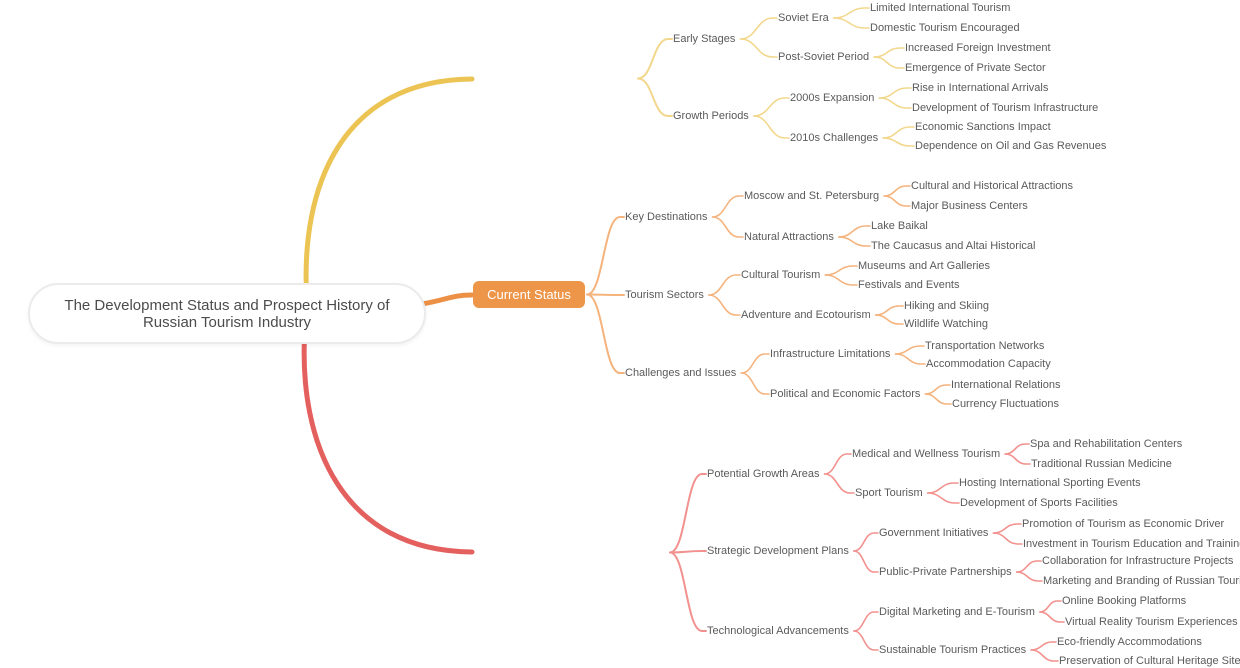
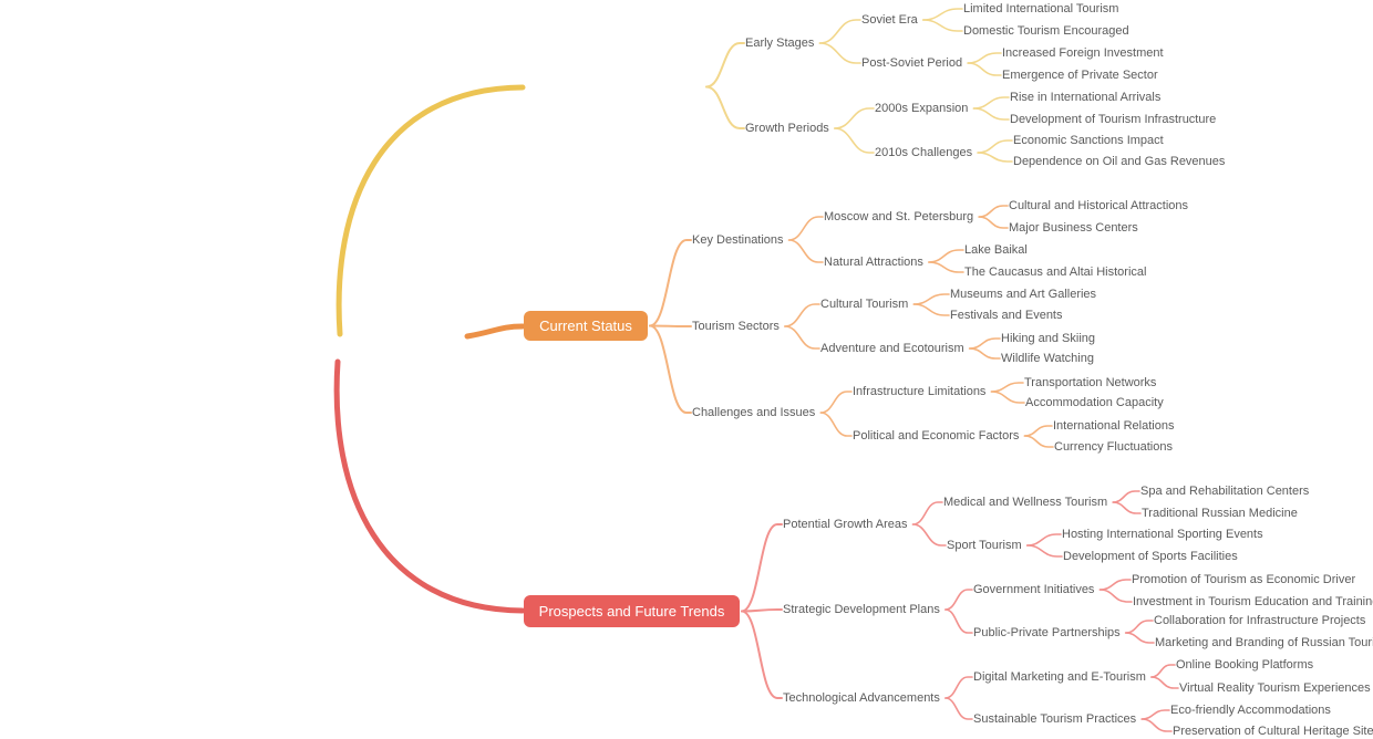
- The Development Status and Prospect History of Russian Tourism Industry
  Current Status
+ Prospects and Future Trends
  Early Stages
  Growth Periods
  Soviet Era
  Post-Soviet Period
  2000s Expansion
  2010s Challenges
  Limited International Tourism
  Domestic Tourism Encouraged
  Increased Foreign Investment
  Emergence of Private Sector
  Rise in International Arrivals
  Development of Tourism Infrastructure
  Economic Sanctions Impact
  Dependence on Oil and Gas Revenues
  Key Destinations
  Tourism Sectors
  Challenges and Issues
  Moscow and St. Petersburg
  Natural Attractions
  Cultural Tourism
  Adventure and Ecotourism
  Infrastructure Limitations
  Political and Economic Factors
  Cultural and Historical Attractions
  Major Business Centers
  Lake Baikal
  The Caucasus and Altai Historical
  Museums and Art Galleries
  Festivals and Events
  Hiking and Skiing
  Wildlife Watching
  Transportation Networks
  Accommodation Capacity
  International Relations
  Currency Fluctuations
  Potential Growth Areas
  Strategic Development Plans
  Technological Advancements
  Medical and Wellness Tourism
  Sport Tourism
  Government Initiatives
  Public-Private Partnerships
  Digital Marketing and E-Tourism
  Sustainable Tourism Practices
  Spa and Rehabilitation Centers
  Traditional Russian Medicine
  Hosting International Sporting Events
  Development of Sports Facilities
  Promotion of Tourism as Economic Driver
  Investment in Tourism Education and Trainin
  Collaboration for Infrastructure Projects
  Marketing and Branding of Russian Tour
  Online Booking Platforms
  Virtual Reality Tourism Experiences
  Eco-friendly Accommodations
  Preservation of Cultural Heritage Site
